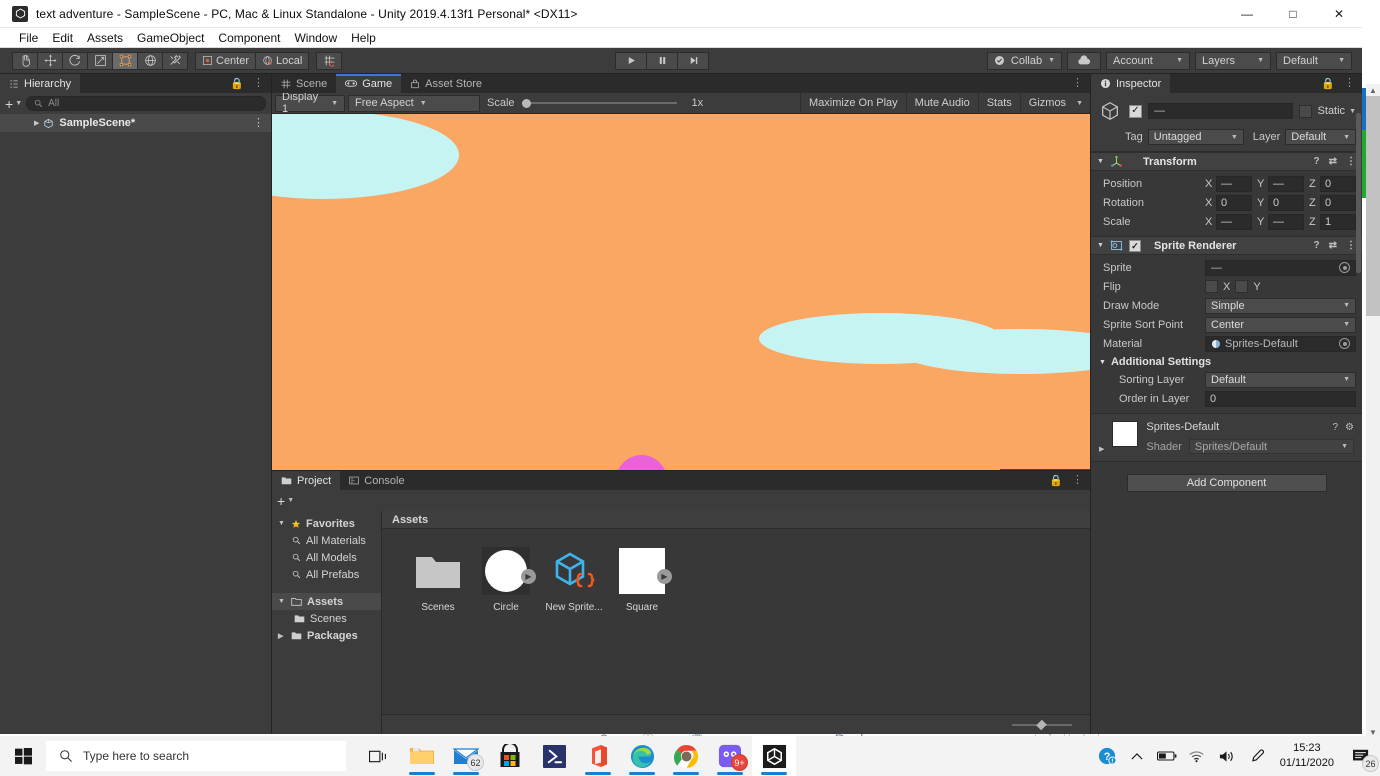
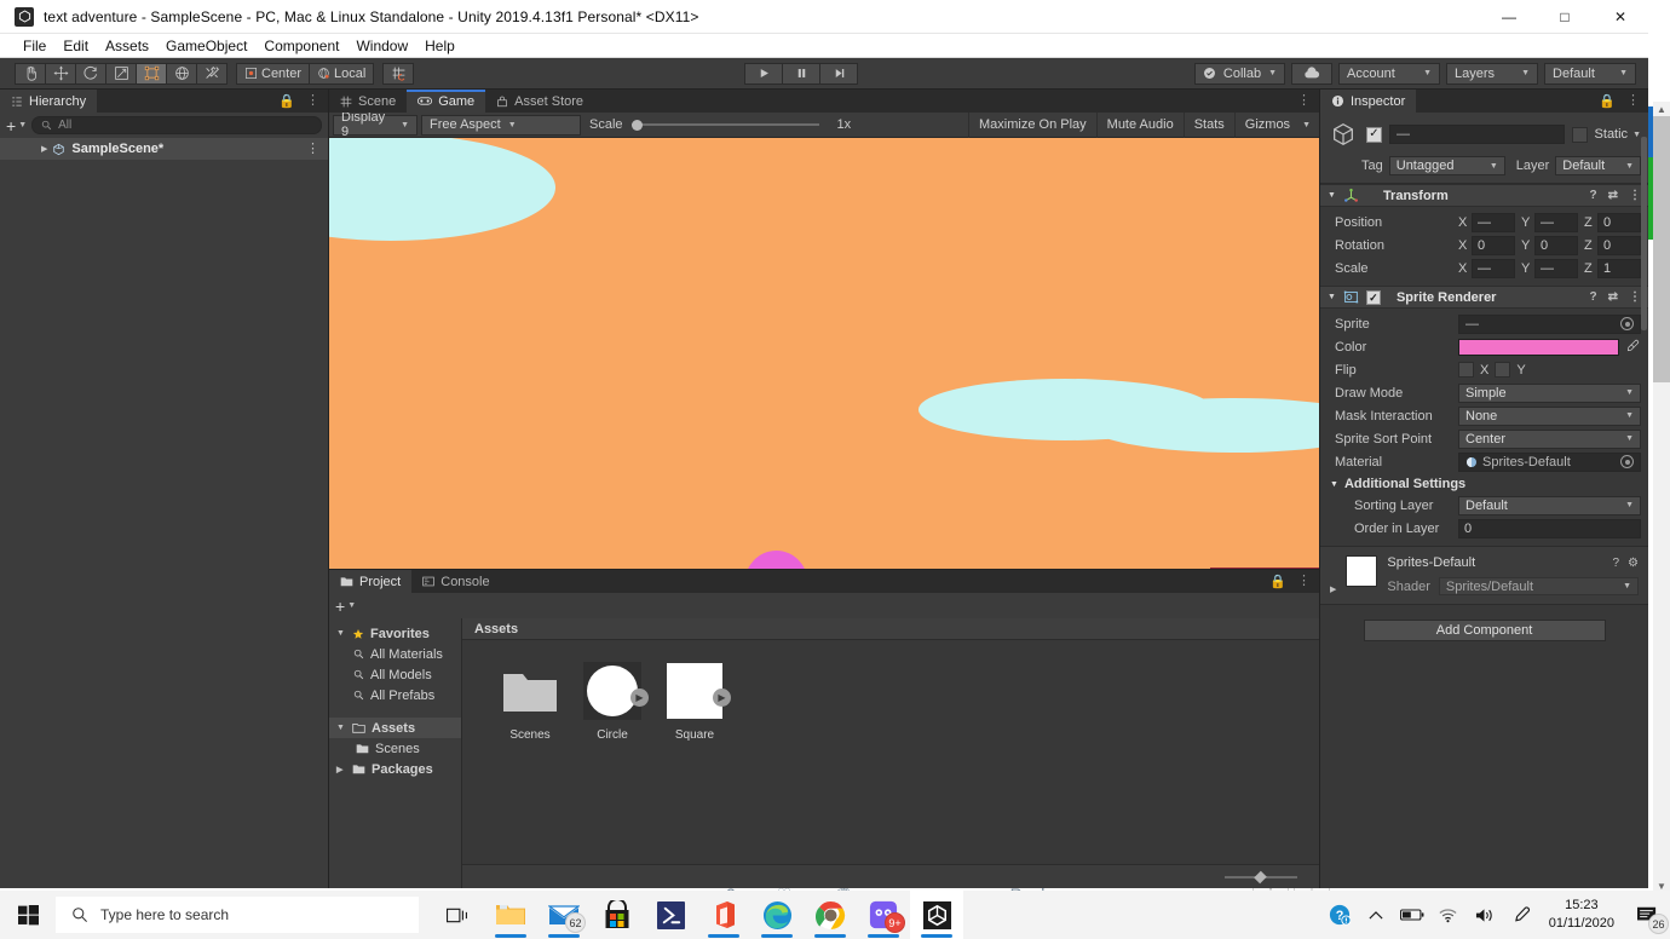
  ▲
  ▼
  ↑
  ↓
  text adventure - SampleScene - PC, Mac & Linux Standalone - Unity 2019.4.13f1 Personal* <DX11>
  —
  □
  ✕
  File
  Edit
  Assets
  GameObject
  Component
  Window
  Help
  Center
  Local
  Collab
  Account
  Layers
  Default
  Hierarchy
  🔒
  ⋮
  +
  All
  SampleScene*
  ⋮
  Scene
  Game
  Asset Store
  ⋮
- Display 1
+ Display 9
  Free Aspect
  Scale
  1x
  Maximize On Play
  Mute Audio
  Stats
  Gizmos
  Project
  Console
  🔒
  ⋮
  +
  Favorites
  All Materials
  All Models
  All Prefabs
  Assets
  Scenes
  Packages
  Assets
  Scenes
  ▶
  Circle
- New Sprite...
  ▶
  Square
  Inspector
  🔒
  ⋮
  ✓
  —
  Static
  Tag
  Untagged
  Layer
  Default
  Transform
  ?
  ⇄
  ⋮
  Position
  X
  —
  Y
  —
  Z
  0
  Rotation
  X
  0
  Y
  0
  Z
  0
  Scale
  X
  —
  Y
  —
  Z
  1
  ✓
  Sprite Renderer
  ?
  ⇄
  ⋮
  Sprite
  —
+ Color
  Flip
  X
  Y
  Draw Mode
  Simple
+ Mask Interaction
+ None
  Sprite Sort Point
  Center
  Material
  Sprites-Default
  Additional Settings
  Sorting Layer
  Default
  Order in Layer
  0
  Sprites-Default
  ?
  ⚙
  Shader
  Sprites/Default
  Add Component
  Type here to search
  62
  9+
  ?
  15:23
  01/11/2020
  26
